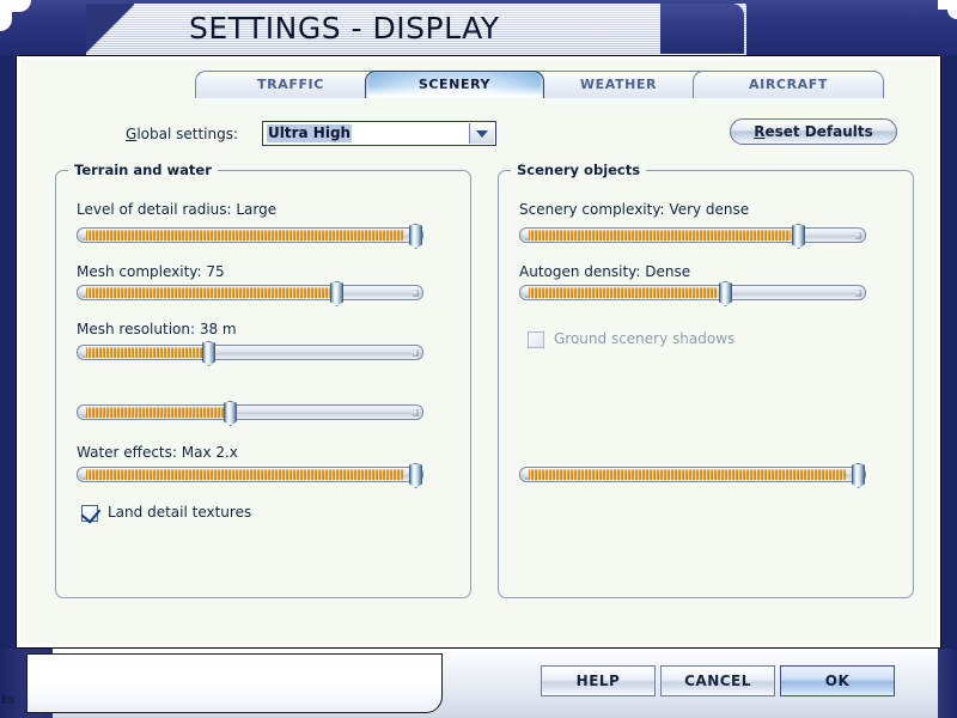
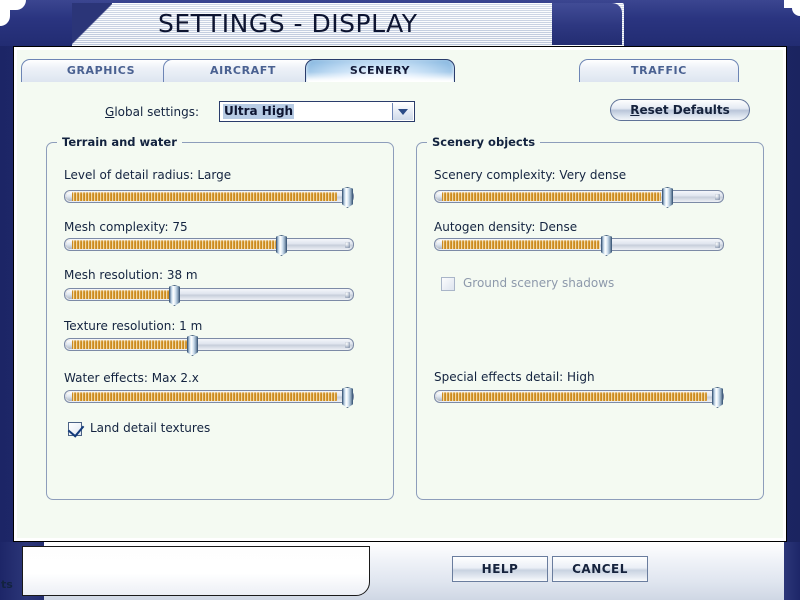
  SETTINGS - DISPLAY
+ GRAPHICS
- TRAFFIC
+ AIRCRAFT
  SCENERY
- WEATHER
- AIRCRAFT
+ TRAFFIC
  Global settings:
  Ultra High
  Reset Defaults
  Terrain and water
  Level of detail radius: Large
  Mesh complexity: 75
  Mesh resolution: 38 m
+ Texture resolution: 1 m
  Water effects: Max 2.x
  Land detail textures
  Scenery objects
  Scenery complexity: Very dense
  Autogen density: Dense
  Ground scenery shadows
+ Special effects detail: High
  ts
  HELP
  CANCEL
- OK
